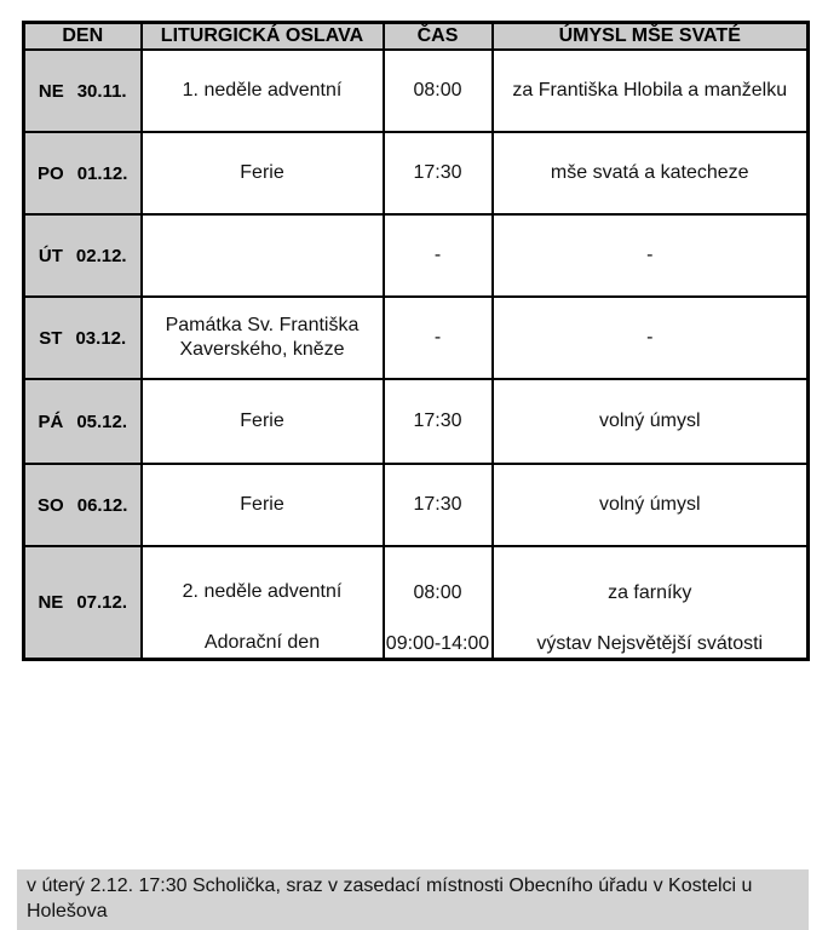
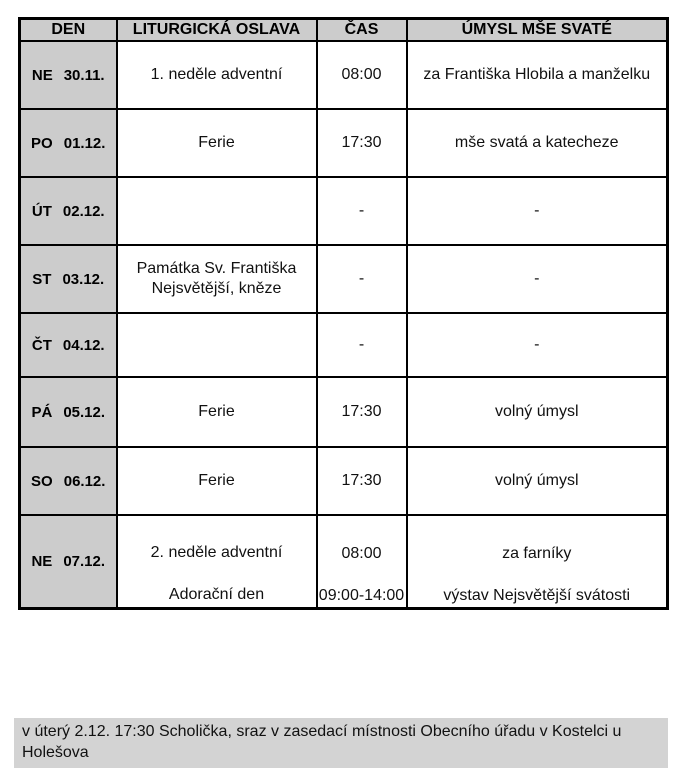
  DEN	LITURGICKÁ OSLAVA	ČAS	ÚMYSL MŠE SVATÉ
  NE 30.11.	1. neděle adventní	08:00	za Františka Hlobila a manželku
  PO 01.12.	Ferie	17:30	mše svatá a katecheze
  ÚT 02.12.		-	-
- ST 03.12.	Památka Sv. Františka Xaverského, kněze	-	-
+ ST 03.12.	Památka Sv. Františka Nejsvětější, kněze	-	-
+ ČT 04.12.		-	-
  PÁ 05.12.	Ferie	17:30	volný úmysl
  SO 06.12.	Ferie	17:30	volný úmysl
  NE 07.12.	2. neděle adventní Adorační den	08:00 09:00-14:00	za farníky výstav Nejsvětější svátosti
  v úterý 2.12. 17:30 Scholička, sraz v zasedací místnosti Obecního úřadu v Kostelci u Holešova
